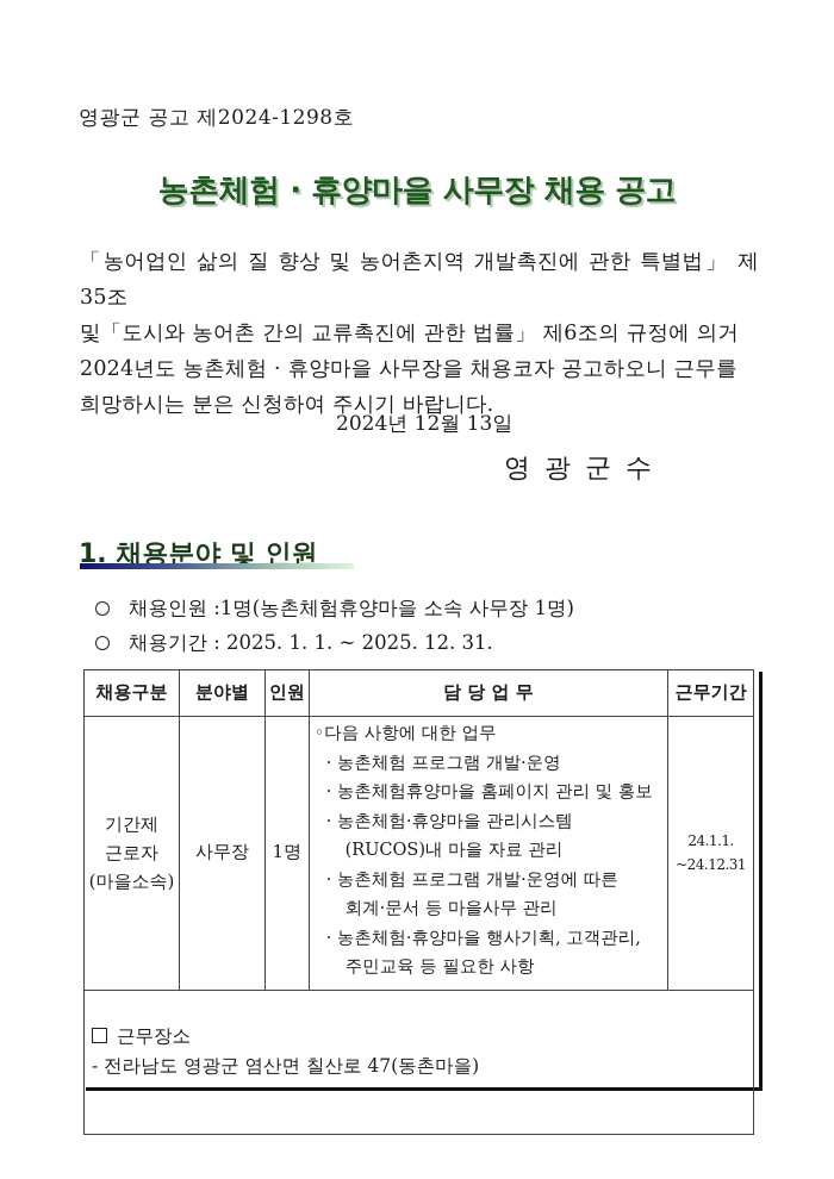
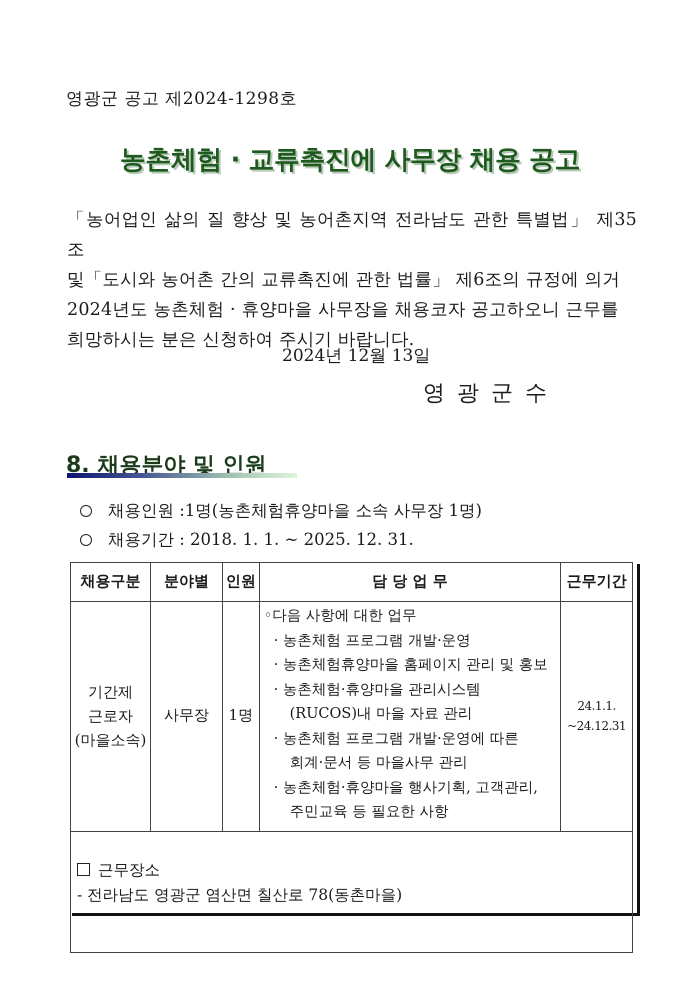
  영광군 공고 제2024-1298호
- 농촌체험 · 휴양마을 사무장 채용 공고
+ 농촌체험 · 교류촉진에 사무장 채용 공고
- 「농어업인 삶의 질 향상 및 농어촌지역 개발촉진에 관한 특별법」 제35조
+ 「농어업인 삶의 질 향상 및 농어촌지역 전라남도 관한 특별법」 제35조
  및「도시와 농어촌 간의 교류촉진에 관한 법률」 제6조의 규정에 의거
  2024년도 농촌체험 · 휴양마을 사무장을 채용코자 공고하오니 근무를
  희망하시는 분은 신청하여 주시기 바랍니다.
  2024년 12월 13일
  영광군수
- 1. 채용분야 및 인원
+ 8. 채용분야 및 인원
  채용인원 :1명(농촌체험휴양마을 소속 사무장 1명)
- 채용기간 : 2025. 1. 1. ~ 2025. 12. 31.
+ 채용기간 : 2018. 1. 1. ~ 2025. 12. 31.
  채용구분	분야별	인원	담 당 업 무	근무기간
  기간제 근로자 (마을소속)	사무장	1명	◦다음 사항에 대한 업무 · 농촌체험 프로그램 개발·운영 · 농촌체험휴양마을 홈페이지 관리 및 홍보 · 농촌체험·휴양마을 관리시스템 (RUCOS)내 마을 자료 관리 · 농촌체험 프로그램 개발·운영에 따른 회계·문서 등 마을사무 관리 · 농촌체험·휴양마을 행사기획, 고객관리, 주민교육 등 필요한 사항	24.1.1. ~24.12.31
- 근무장소 - 전라남도 영광군 염산면 칠산로 47(동촌마을)
+ 근무장소 - 전라남도 영광군 염산면 칠산로 78(동촌마을)
